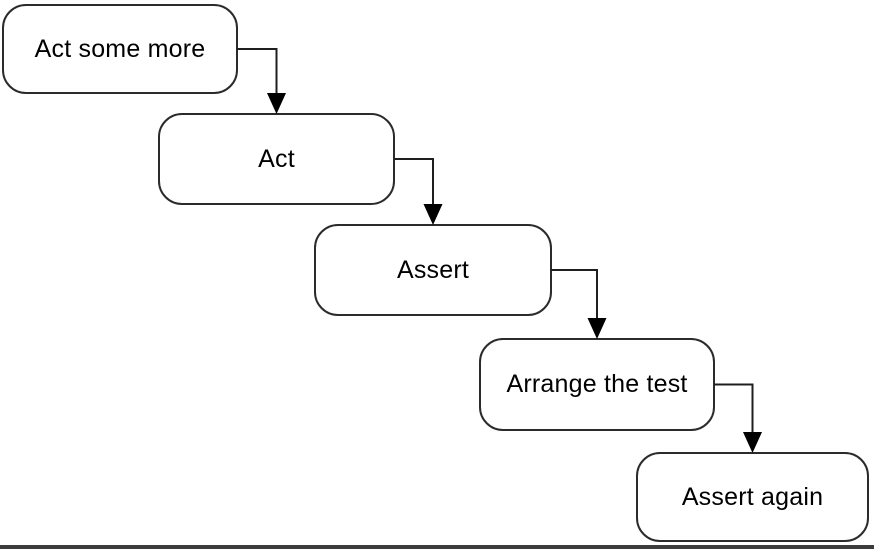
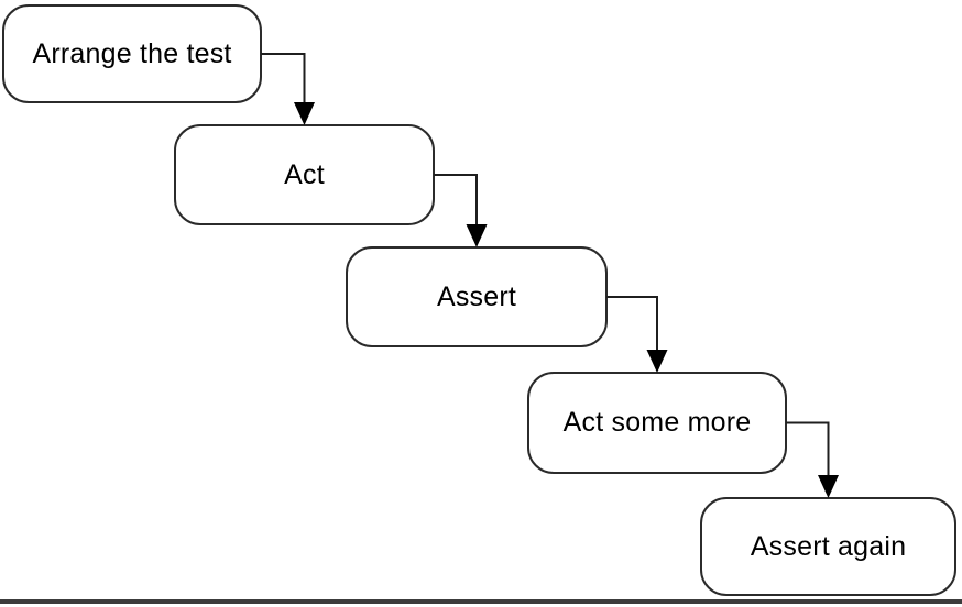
- Act some more
+ Arrange the test
  Act
  Assert
- Arrange the test
+ Act some more
  Assert again
